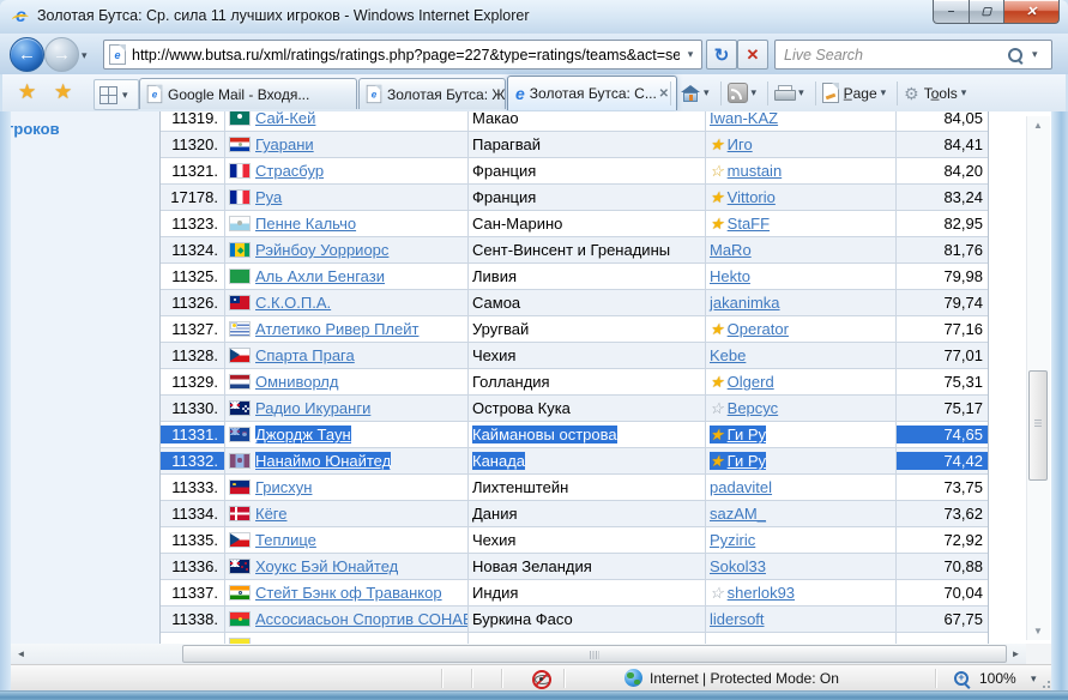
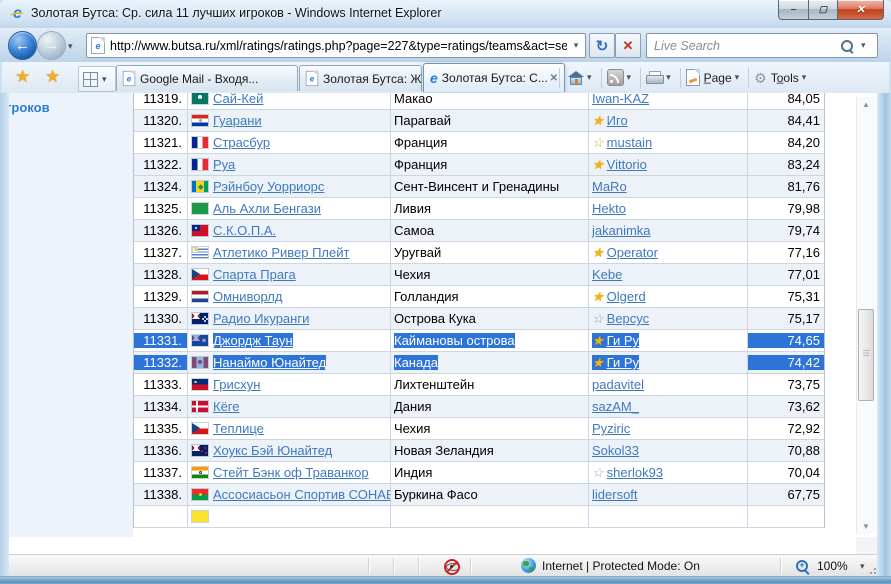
  e
  Золотая Бутса: Ср. сила 11 лучших игроков - Windows Internet Explorer
  –
  ▢
  ✕
  ←
  →
  ▾
  e
  http://www.butsa.ru/xml/ratings/ratings.php?page=227&type=ratings/teams&act=se
  ▾
  ↻
  ✕
  Live Search
  ▾
  ★
  ★
  ▾
  e
  Google Mail - Входя...
  e
  Золотая Бутса: Ж
  e
  Золотая Бутса: С...
  ✕
  ▾
  ▾
  ▾
  P̲age
  ▾
  ⚙
  To̲ols
  ▾
  роков
  11319.
  Сай-Кей
  Макао
  Iwan-KAZ
  84,05
  11320.
  Гуарани
  Парагвай
  ★ Иго
  84,41
  11321.
  Страсбур
  Франция
  ☆ mustain
  84,20
- 17178.
+ 11322.
  Руа
  Франция
  ★ Vittorio
  83,24
- 11323.
- Пенне Кальчо
- Сан-Марино
- ★ StaFF
- 82,95
  11324.
  Рэйнбоу Уорриорс
  Сент-Винсент и Гренадины
  MaRo
  81,76
  11325.
  Аль Ахли Бенгази
  Ливия
  Hekto
  79,98
  11326.
  С.К.О.П.А.
  Самоа
  jakanimka
  79,74
  11327.
  Атлетико Ривер Плейт
  Уругвай
  ★ Operator
  77,16
  11328.
  Спарта Прага
  Чехия
  Kebe
  77,01
  11329.
  Омниворлд
  Голландия
  ★ Olgerd
  75,31
  11330.
  Радио Икуранги
  Острова Кука
  ☆ Версус
  75,17
  11331.
  Джордж Таун
  Каймановы острова
  ★ Ги Ру
  74,65
  11332.
  Нанаймо Юнайтед
  Канада
  ★ Ги Ру
  74,42
  11333.
  Грисхун
  Лихтенштейн
  padavitel
  73,75
  11334.
  Кёге
  Дания
  sazAM_
  73,62
  11335.
  Теплице
  Чехия
  Pyziric
  72,92
  11336.
  Хоукс Бэй Юнайтед
  Новая Зеландия
  Sokol33
  70,88
  11337.
  Стейт Бэнк оф Траванкор
  Индия
  ☆ sherlok93
  70,04
  11338.
  Ассосиасьон Спортив СОНА
  Буркина Фасо
  lidersoft
  67,75
  ▲
  ▼
- ◄
- ►
  Internet | Protected Mode: On
  100%
  ▾
